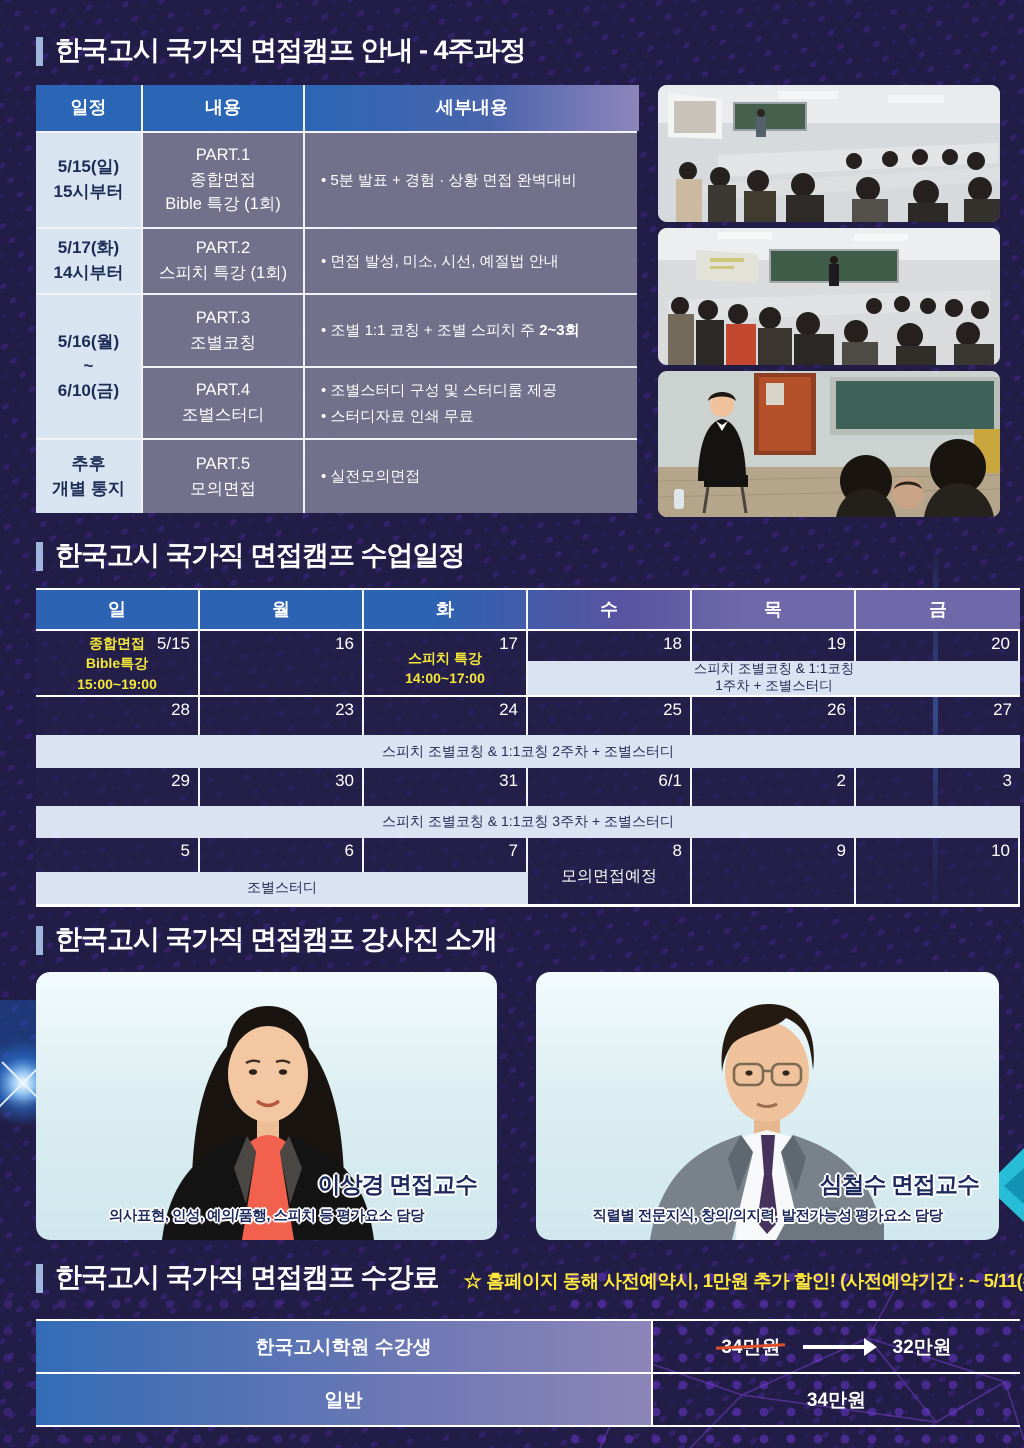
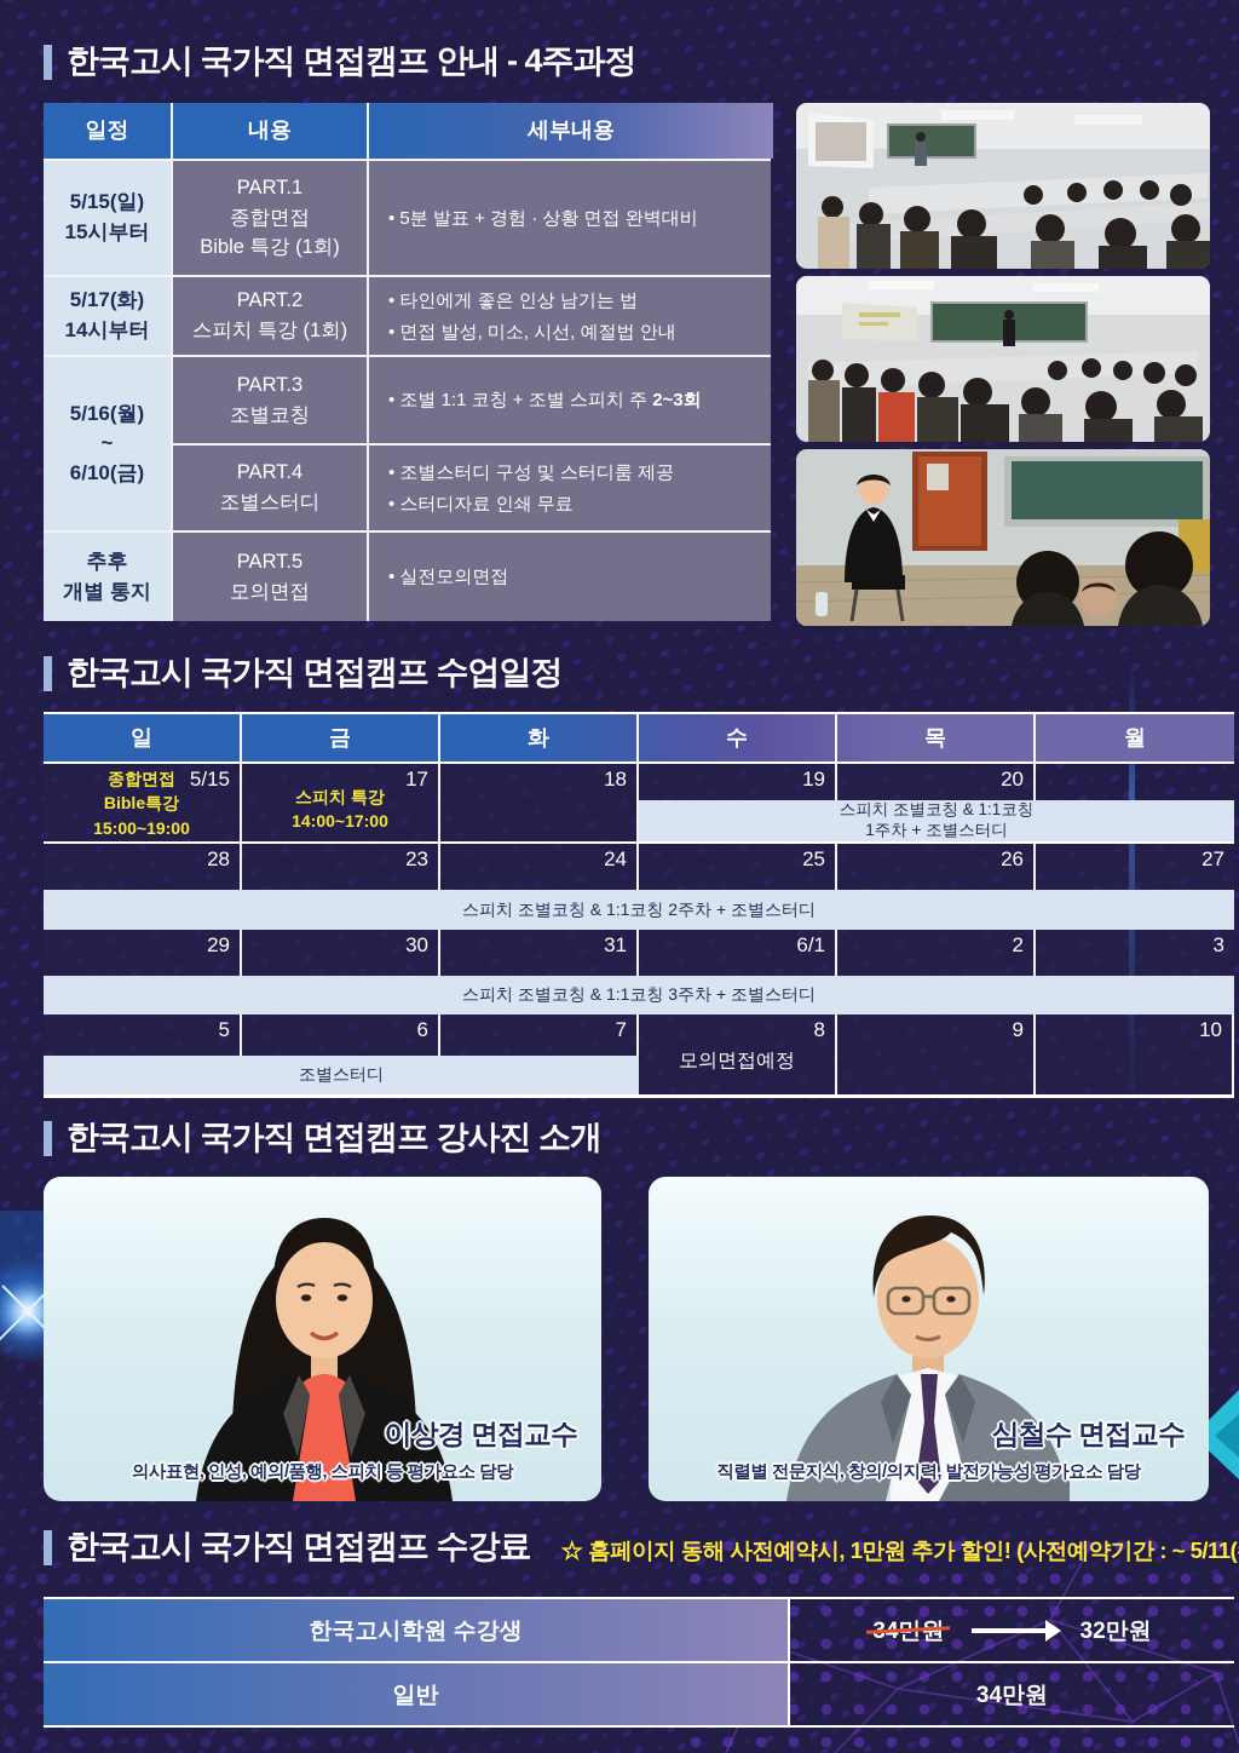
  한국고시 국가직 면접캠프 안내 - 4주과정
  일정
  내용
  세부내용
  5/15(일)
  15시부터
  PART.1
  종합면접
  Bible 특강 (1회)
  • 5분 발표 + 경험 · 상황 면접 완벽대비
  5/17(화)
  14시부터
  PART.2
  스피치 특강 (1회)
+ • 타인에게 좋은 인상 남기는 법
  • 면접 발성, 미소, 시선, 예절법 안내
  5/16(월)
  ~
  6/10(금)
  PART.3
  조별코칭
  • 조별 1:1 코칭 + 조별 스피치 주 2~3회
  PART.4
  조별스터디
  • 조별스터디 구성 및 스터디룸 제공
  • 스터디자료 인쇄 무료
  추후
  개별 통지
  PART.5
  모의면접
  • 실전모의면접
  한국고시 국가직 면접캠프 수업일정
  일
- 월
+ 금
  화
  수
  목
- 금
+ 월
  5/15
  종합면접
  Bible특강
  15:00~19:00
- 16
  17
  스피치 특강
  14:00~17:00
  18
  19
  20
  스피치 조별코칭 & 1:1코칭
  1주차 + 조별스터디
  28
  23
  24
  25
  26
  27
  스피치 조별코칭 & 1:1코칭 2주차 + 조별스터디
  29
  30
  31
  6/1
  2
  3
  스피치 조별코칭 & 1:1코칭 3주차 + 조별스터디
  5
  6
  7
  8
  모의면접예정
  9
  10
  조별스터디
  한국고시 국가직 면접캠프 강사진 소개
  이상경 면접교수
  의사표현, 인성, 예의/품행, 스피치 등 평가요소 담당
  심철수 면접교수
  직렬별 전문지식, 창의/의지력, 발전가능성 평가요소 담당
  한국고시 국가직 면접캠프 수강료
  ☆ 홈페이지 동해 사전예약시, 1만원 추가 할인! (사전예약기간 : ~ 5/11(
  한국고시학원 수강생
  34만원
  32만원
  일반
  34만원
